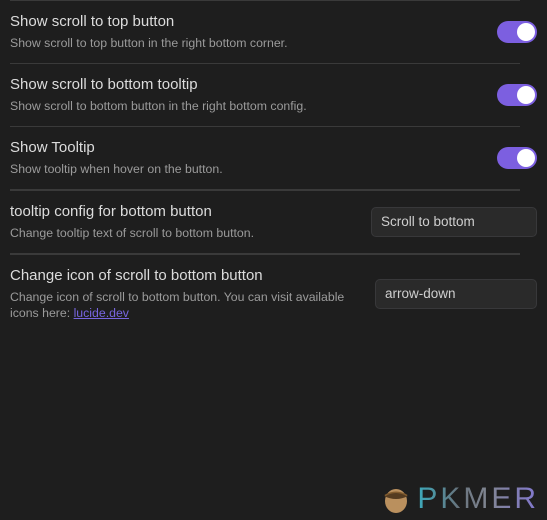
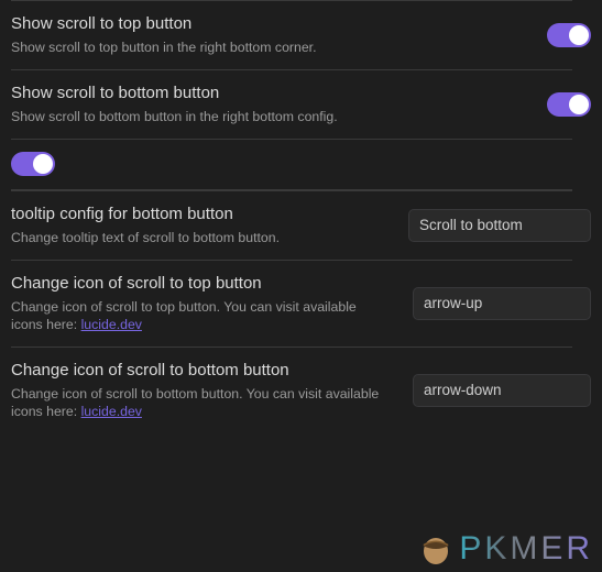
  Show scroll to top button
  Show scroll to top button in the right bottom corner.
- Show scroll to bottom tooltip
+ Show scroll to bottom button
  Show scroll to bottom button in the right bottom config.
- Show Tooltip
- Show tooltip when hover on the button.
  tooltip config for bottom button
  Change tooltip text of scroll to bottom button.
  Scroll to bottom
+ Change icon of scroll to top button
+ Change icon of scroll to top button. You can visit available icons here: lucide.dev
+ arrow-up
  Change icon of scroll to bottom button
  Change icon of scroll to bottom button. You can visit available icons here: lucide.dev
  arrow-down
  PKMER
